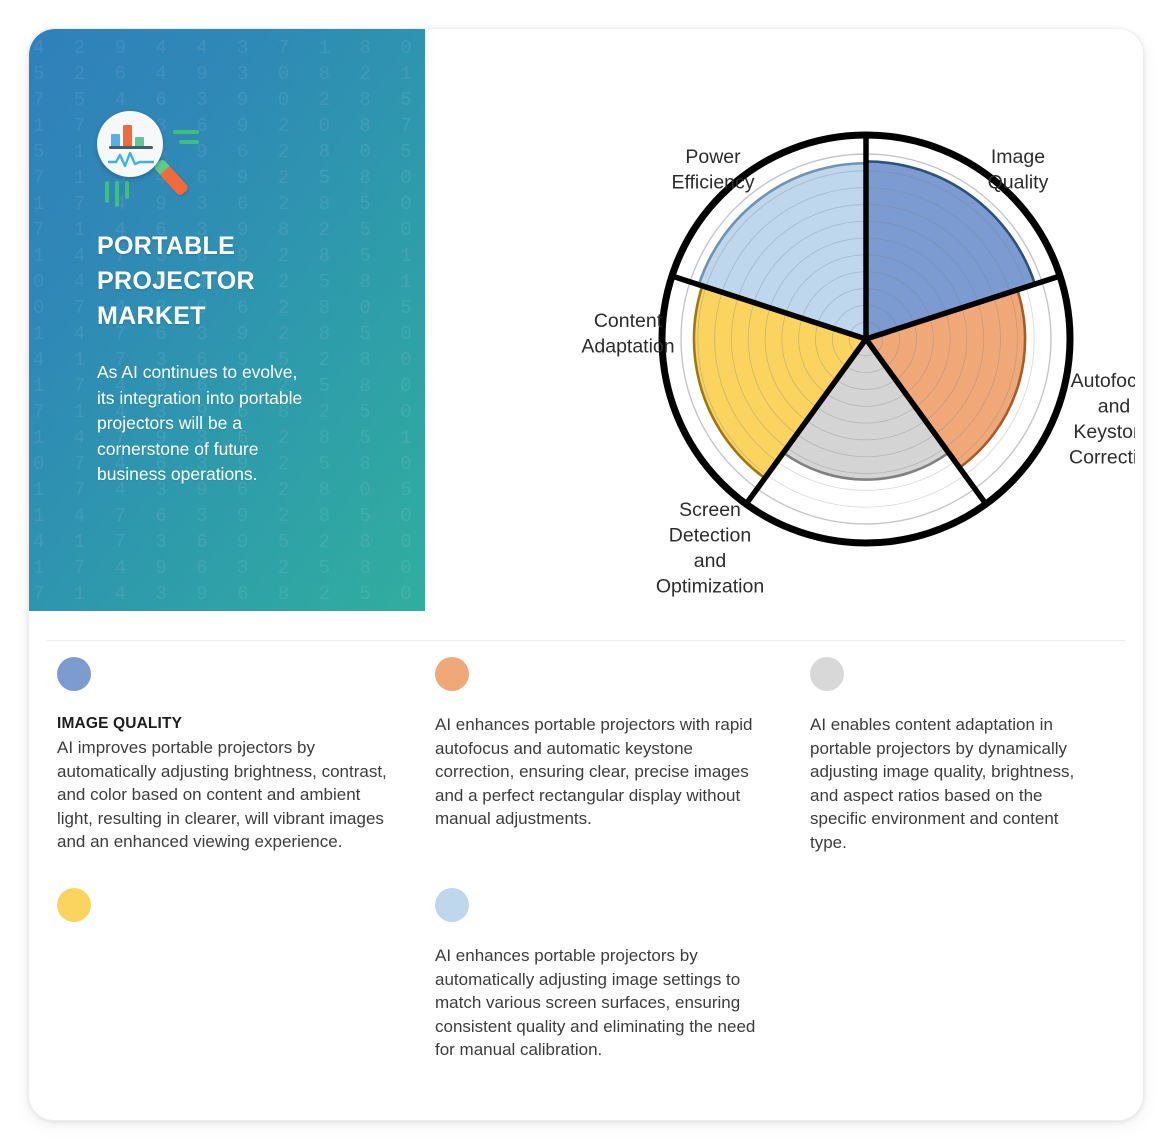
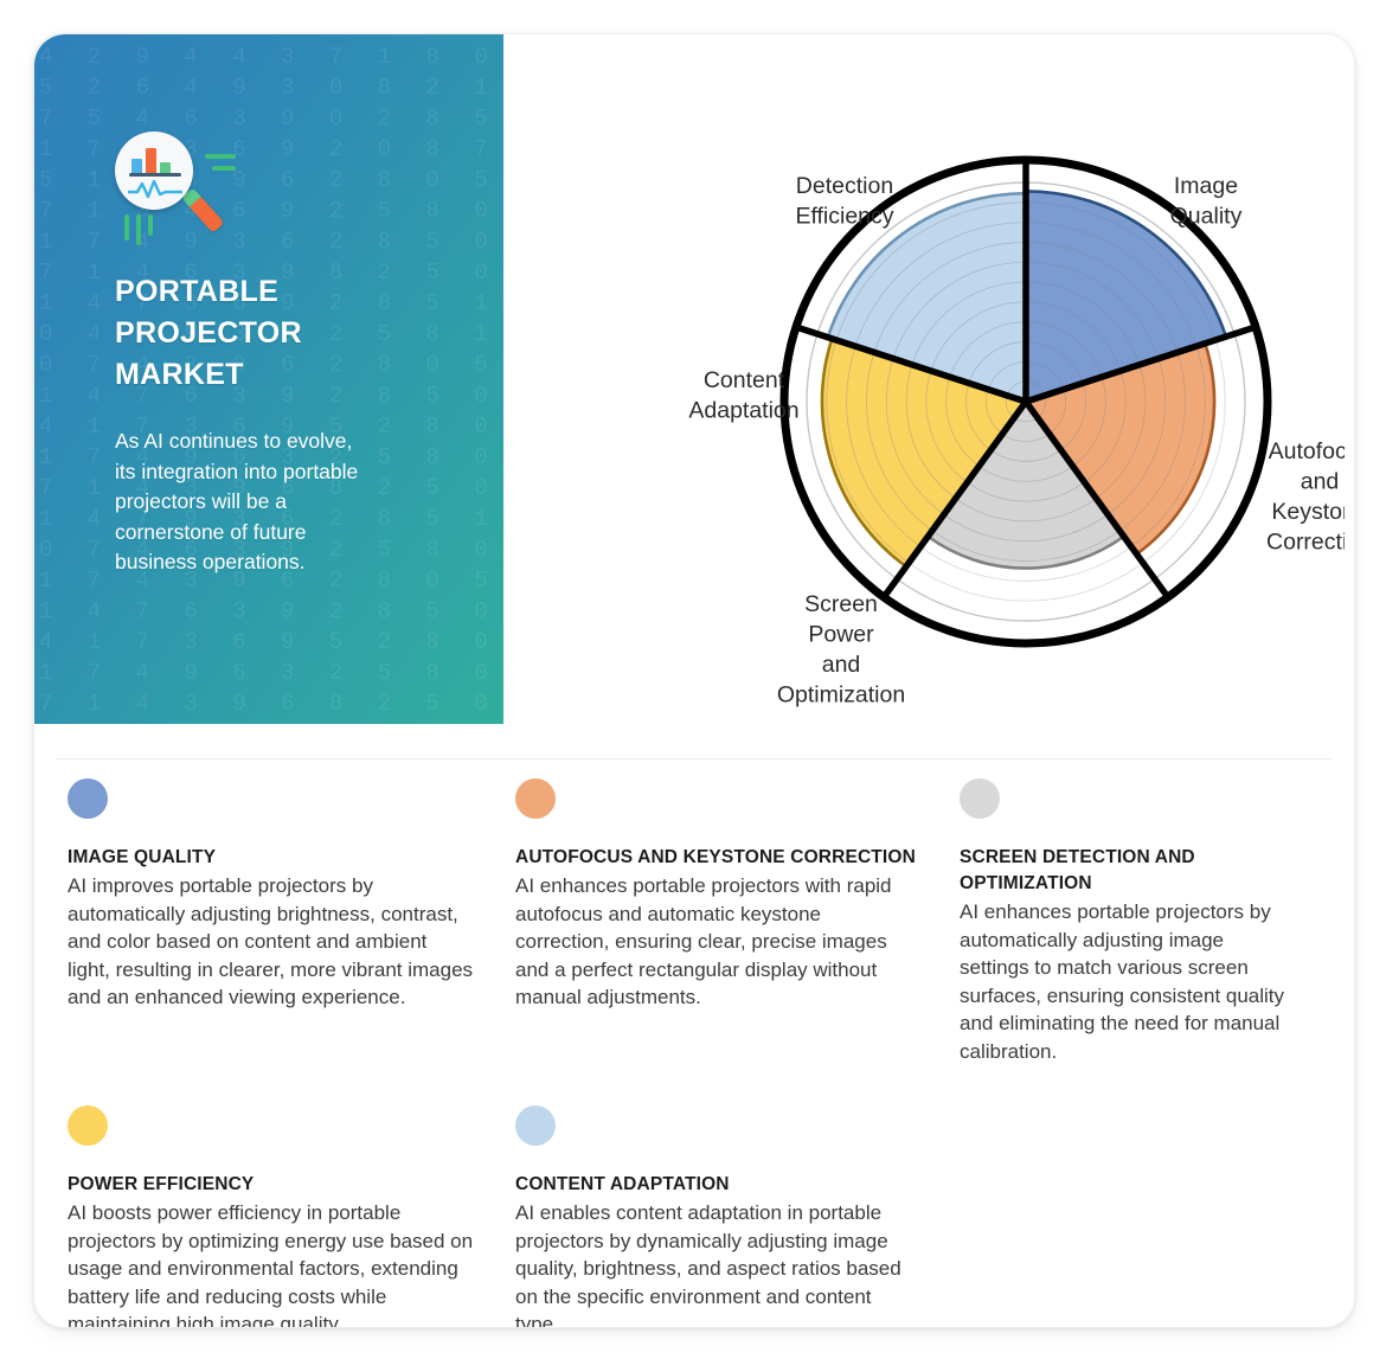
  4 2 9 4 4 3 7 1 8 0 5 2 6 4 9 3 0 8 2 1 7 5 4 6 3 9 0 2 8 5 1 7 3 6 9 2 0 8 7 5 1 3 9 6 2 8 0 5 7 1 3 6 9 2 5 8 0 1 7 4 9 3 6 2 8 5 0 7 1 4 6 3 9 8 2 5 0 1 4 7 3 6 9 2 8 5 1 0 4 7 9 3 6 2 5 8 1 0 7 4 3 9 6 2 8 0 5 1 4 7 6 3 9 2 8 5 0 4 1 7 3 6 9 5 2 8 0 1 7 4 9 6 3 2 5 8 0 7 1 4 3 9 6 8 2 5 0 1 4 7 9 3 6 2 8 5 1 0 7 4 6 3 9 2 5 8 0 1 7 4 3 9 6 2 8 0 5 1 4 7 6 3 9 2 8 5 0 4 1 7 3 6 9 5 2 8 0 1 7 4 9 6 3 2 5 8 0 7 1 4 3 9 6 8 2 5 0
  PORTABLE PROJECTOR MARKET
  As AI continues to evolve, its integration into portable projectors will be a cornerstone of future business operations.
  Image Quality
  Autofoc and Keysto Correct
- Screen Detection and Optimization
+ Screen Power and Optimization
  Content Adaptation
- Power Efficiency
+ Detection Efficiency
  IMAGE QUALITY
- AI improves portable projectors by automatically adjusting brightness, contrast, and color based on content and ambient light, resulting in clearer, will vibrant images and an enhanced viewing experience.
+ AI improves portable projectors by automatically adjusting brightness, contrast, and color based on content and ambient light, resulting in clearer, more vibrant images and an enhanced viewing experience.
+ AUTOFOCUS AND KEYSTONE CORRECTION
  AI enhances portable projectors with rapid autofocus and automatic keystone correction, ensuring clear, precise images and a perfect rectangular display without manual adjustments.
+ SCREEN DETECTION AND OPTIMIZATION
- AI enables content adaptation in portable projectors by dynamically adjusting image quality, brightness, and aspect ratios based on the specific environment and content type.
+ AI enhances portable projectors by automatically adjusting image settings to match various screen surfaces, ensuring consistent quality and eliminating the need for manual calibration.
+ POWER EFFICIENCY
+ AI boosts power efficiency in portable projectors by optimizing energy use based on usage and environmental factors, extending battery life and reducing costs while maintaining high image quality.
+ CONTENT ADAPTATION
- AI enhances portable projectors by automatically adjusting image settings to match various screen surfaces, ensuring consistent quality and eliminating the need for manual calibration.
+ AI enables content adaptation in portable projectors by dynamically adjusting image quality, brightness, and aspect ratios based on the specific environment and content type.
